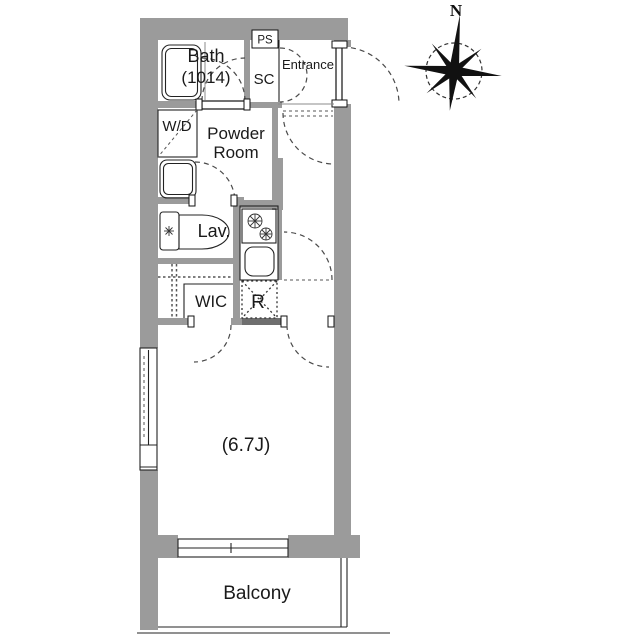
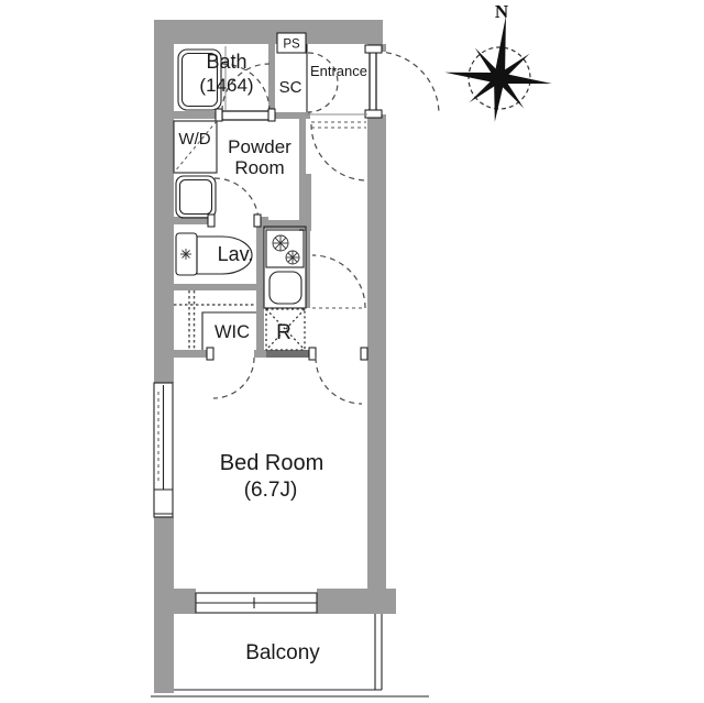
  N
  Bath
- (1014)
+ (1464)
  PS
  SC
  Entrance
  W/D
  Powder
  Room
  Lav.
  WIC
  R
+ Bed Room
  (6.7J)
  Balcony
